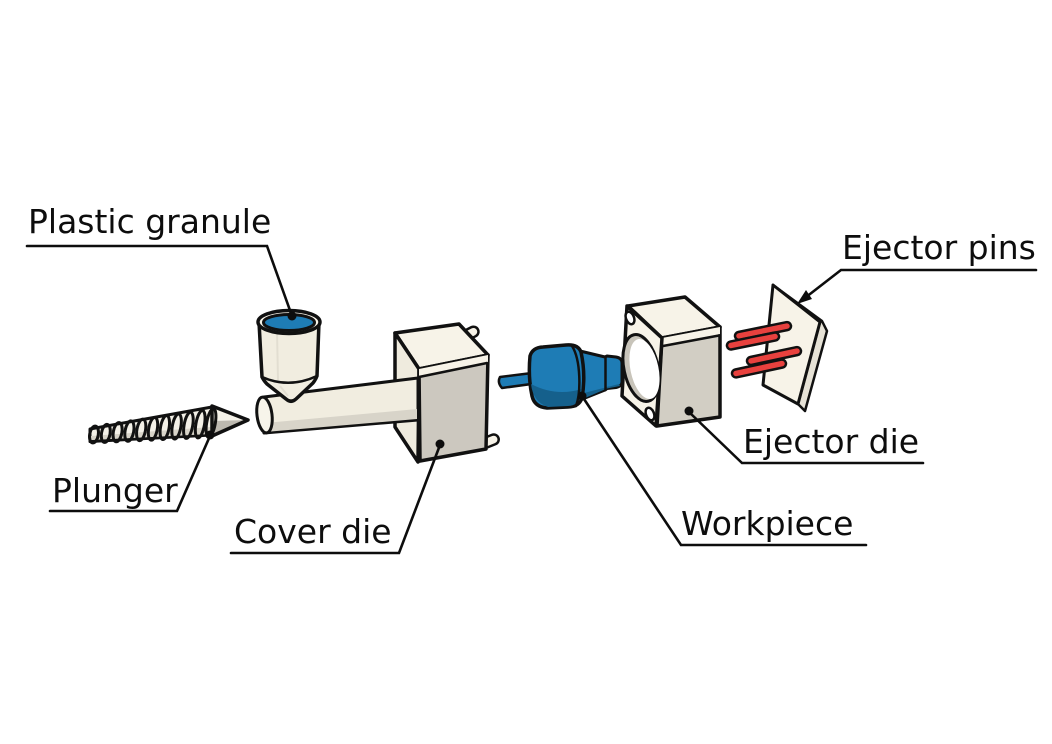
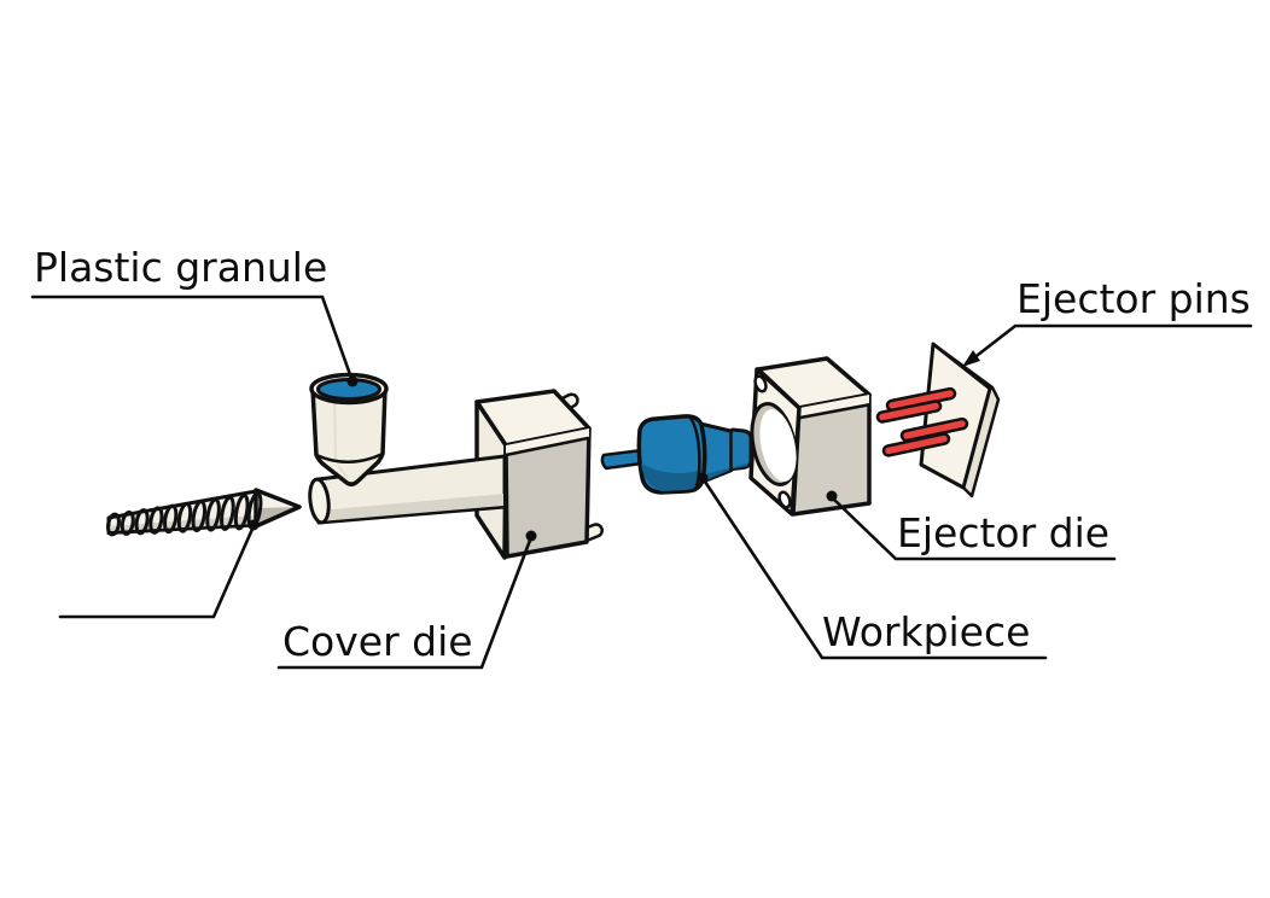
  Plastic granule
- Plunger
  Cover die
  Workpiece
  Ejector die
  Ejector pins
